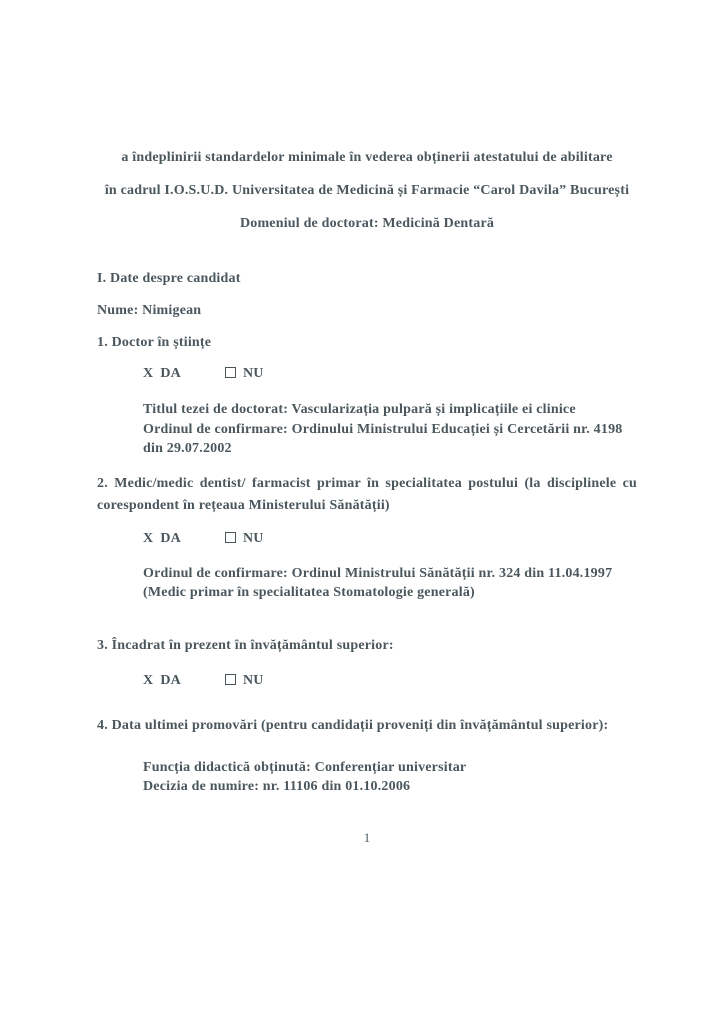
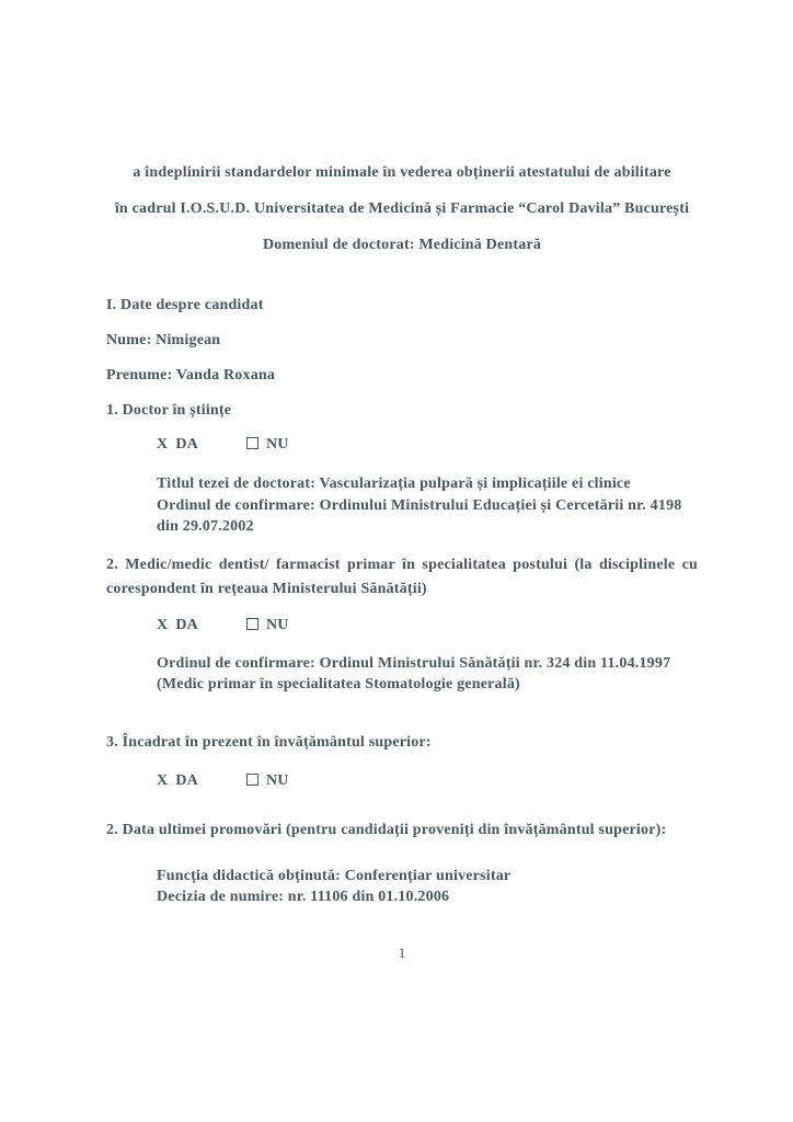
  a îndeplinirii standardelor minimale în vederea obținerii atestatului de abilitare
  în cadrul I.O.S.U.D. Universitatea de Medicină și Farmacie “Carol Davila” București
  Domeniul de doctorat: Medicină Dentară
  I. Date despre candidat
  Nume: Nimigean
+ Prenume: Vanda Roxana
  1. Doctor în științe
  X DA NU
  Titlul tezei de doctorat: Vascularizația pulpară și implicațiile ei clinice
  Ordinul de confirmare: Ordinului Ministrului Educației și Cercetării nr. 4198 din 29.07.2002
  2. Medic/medic dentist/ farmacist primar în specialitatea postului (la disciplinele cu corespondent în rețeaua Ministerului Sănătății)
  X DA NU
  Ordinul de confirmare: Ordinul Ministrului Sănătății nr. 324 din 11.04.1997
  (Medic primar în specialitatea Stomatologie generală)
  3. Încadrat în prezent în învățământul superior:
  X DA NU
- 4. Data ultimei promovări (pentru candidații proveniți din învățământul superior):
+ 2. Data ultimei promovări (pentru candidații proveniți din învățământul superior):
  Funcția didactică obținută: Conferențiar universitar
  Decizia de numire: nr. 11106 din 01.10.2006
  1
